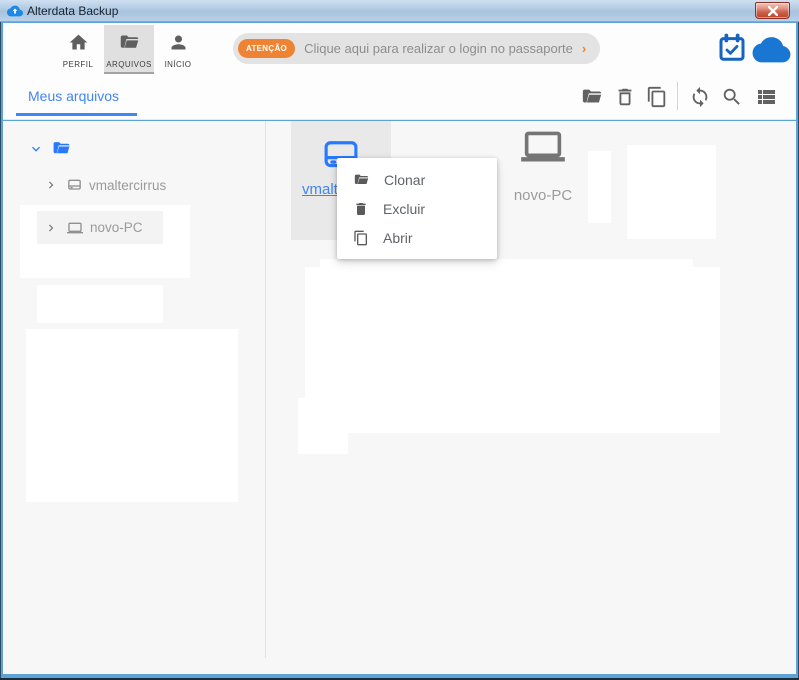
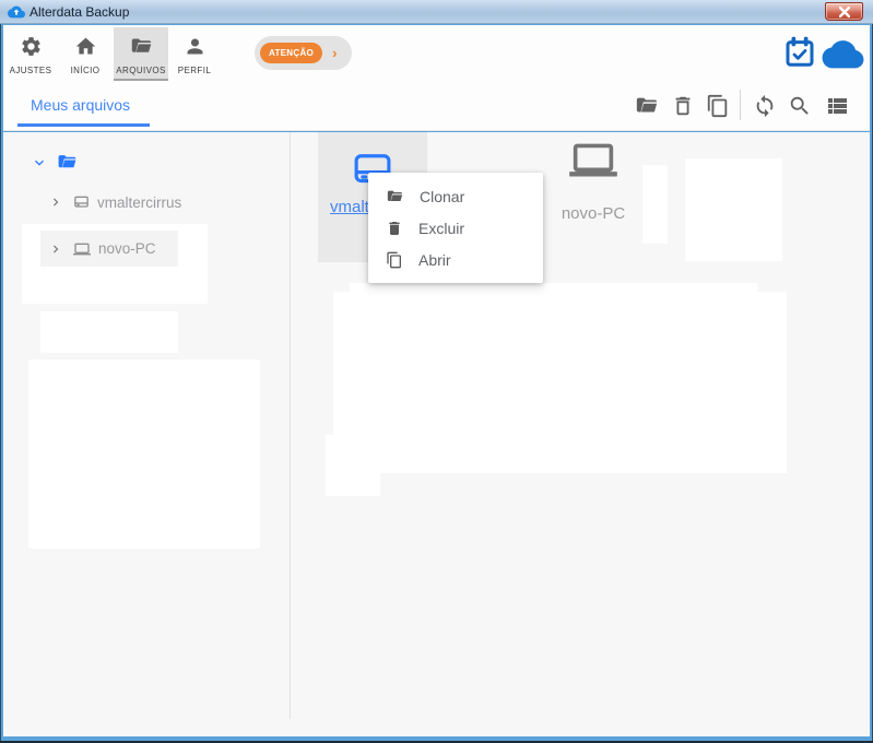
  Alterdata Backup
+ AJUSTES
- PERFIL
+ INÍCIO
  ARQUIVOS
- INÍCIO
+ PERFIL
  ATENÇÃO
- Clique aqui para realizar o login no passaporte
  ›
  Meus arquivos
  vmaltercirrus
  novo-PC
  novo-PC
  Clonar
  Excluir
  Abrir
